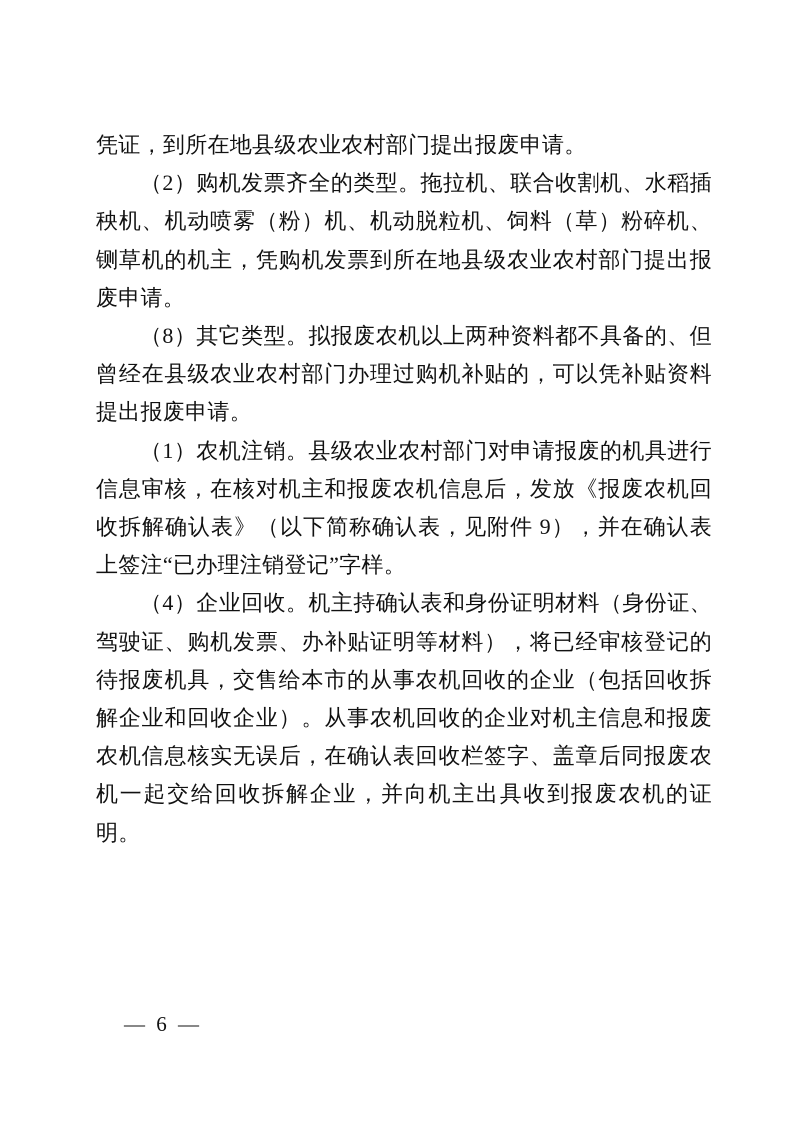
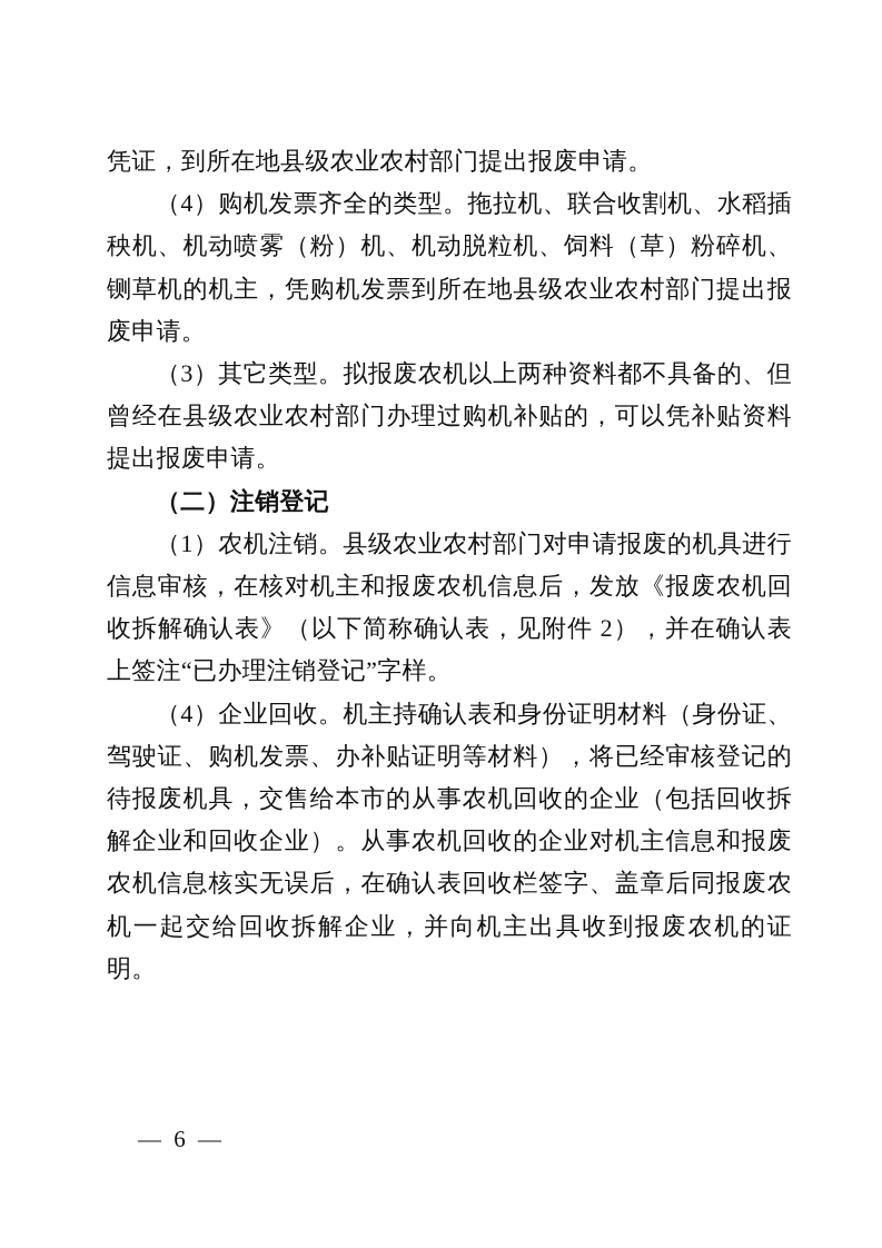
  凭证，到所在地县级农业农村部门提出报废申请。
- （2）购机发票齐全的类型。拖拉机、联合收割机、水稻插秧机、机动喷雾（粉）机、机动脱粒机、饲料（草）粉碎机、铡草机的机主，凭购机发票到所在地县级农业农村部门提出报废申请。
+ （4）购机发票齐全的类型。拖拉机、联合收割机、水稻插秧机、机动喷雾（粉）机、机动脱粒机、饲料（草）粉碎机、铡草机的机主，凭购机发票到所在地县级农业农村部门提出报废申请。
- （8）其它类型。拟报废农机以上两种资料都不具备的、但曾经在县级农业农村部门办理过购机补贴的，可以凭补贴资料提出报废申请。
+ （3）其它类型。拟报废农机以上两种资料都不具备的、但曾经在县级农业农村部门办理过购机补贴的，可以凭补贴资料提出报废申请。
+ （二）注销登记
- （1）农机注销。县级农业农村部门对申请报废的机具进行信息审核，在核对机主和报废农机信息后，发放《报废农机回收拆解确认表》（以下简称确认表，见附件 9），并在确认表上签注“已办理注销登记”字样。
+ （1）农机注销。县级农业农村部门对申请报废的机具进行信息审核，在核对机主和报废农机信息后，发放《报废农机回收拆解确认表》（以下简称确认表，见附件 2），并在确认表上签注“已办理注销登记”字样。
  （4）企业回收。机主持确认表和身份证明材料（身份证、驾驶证、购机发票、办补贴证明等材料），将已经审核登记的待报废机具，交售给本市的从事农机回收的企业（包括回收拆解企业和回收企业）。从事农机回收的企业对机主信息和报废农机信息核实无误后，在确认表回收栏签字、盖章后同报废农机一起交给回收拆解企业，并向机主出具收到报废农机的证明。
  — 6 —
